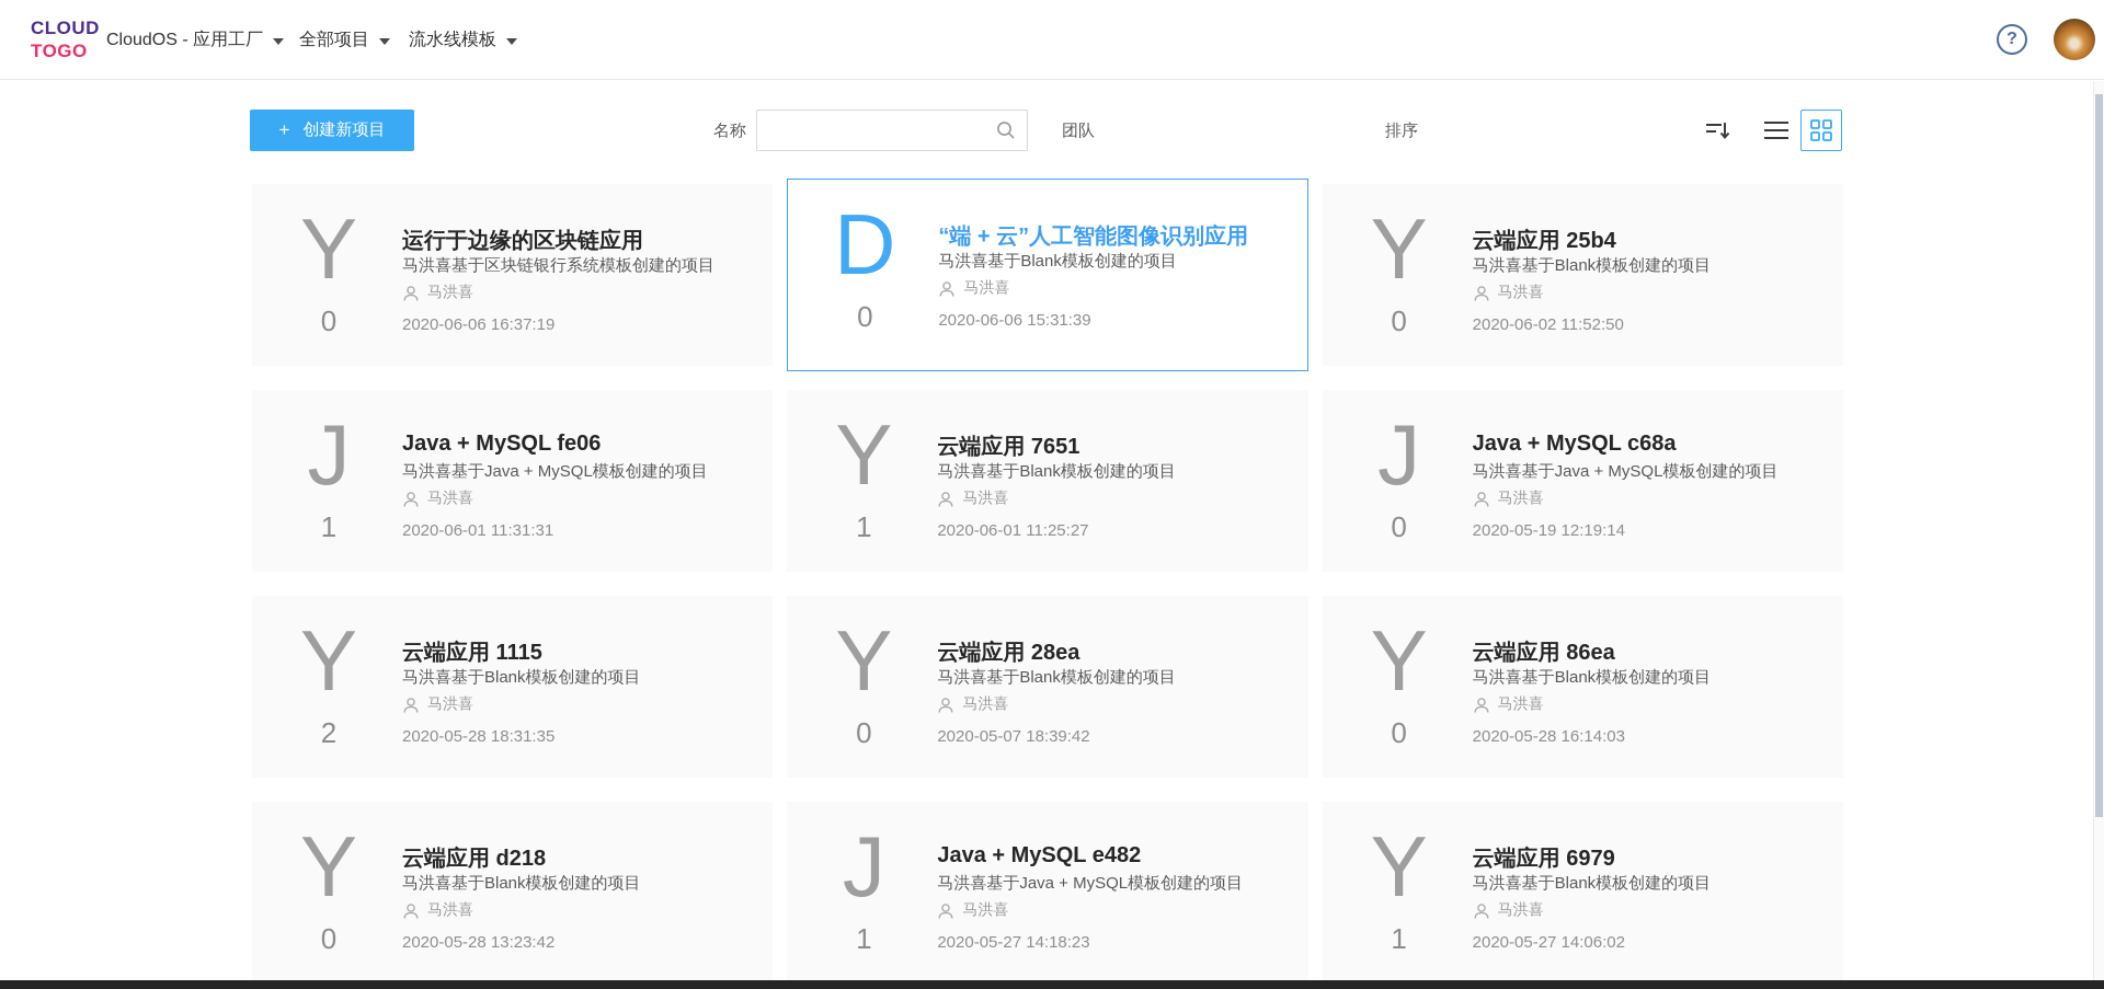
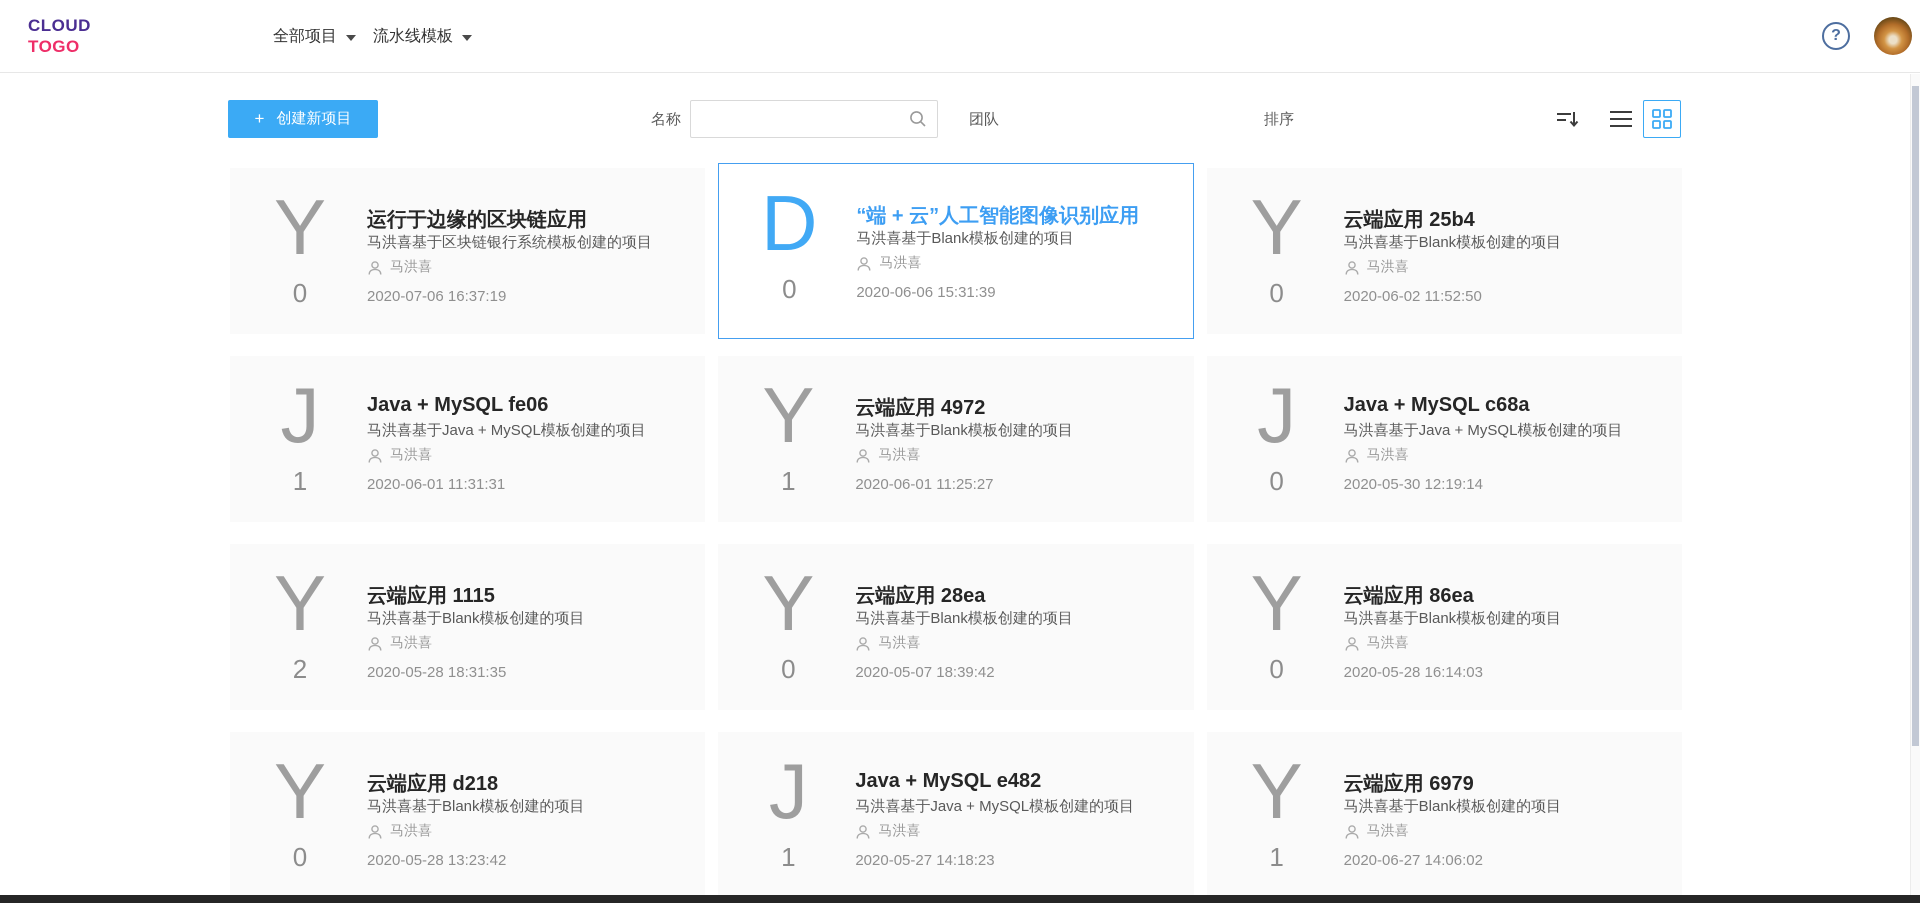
  CLOUD
  TOGO
- CloudOS - 应用工厂
  全部项目
  流水线模板
  ?
  +
  创建新项目
  名称
  团队
  排序
  Y
  0
  运行于边缘的区块链应用
  马洪喜基于区块链银行系统模板创建的项目
  马洪喜
- 2020-06-06 16:37:19
+ 2020-07-06 16:37:19
  D
  0
  “端 + 云”人工智能图像识别应用
  马洪喜基于Blank模板创建的项目
  马洪喜
  2020-06-06 15:31:39
  Y
  0
  云端应用 25b4
  马洪喜基于Blank模板创建的项目
  马洪喜
  2020-06-02 11:52:50
  J
  1
  Java + MySQL fe06
  马洪喜基于Java + MySQL模板创建的项目
  马洪喜
  2020-06-01 11:31:31
  Y
  1
- 云端应用 7651
+ 云端应用 4972
  马洪喜基于Blank模板创建的项目
  马洪喜
  2020-06-01 11:25:27
  J
  0
  Java + MySQL c68a
  马洪喜基于Java + MySQL模板创建的项目
  马洪喜
- 2020-05-19 12:19:14
+ 2020-05-30 12:19:14
  Y
  2
  云端应用 1115
  马洪喜基于Blank模板创建的项目
  马洪喜
  2020-05-28 18:31:35
  Y
  0
  云端应用 28ea
  马洪喜基于Blank模板创建的项目
  马洪喜
  2020-05-07 18:39:42
  Y
  0
  云端应用 86ea
  马洪喜基于Blank模板创建的项目
  马洪喜
  2020-05-28 16:14:03
  Y
  0
  云端应用 d218
  马洪喜基于Blank模板创建的项目
  马洪喜
  2020-05-28 13:23:42
  J
  1
  Java + MySQL e482
  马洪喜基于Java + MySQL模板创建的项目
  马洪喜
  2020-05-27 14:18:23
  Y
  1
  云端应用 6979
  马洪喜基于Blank模板创建的项目
  马洪喜
- 2020-05-27 14:06:02
+ 2020-06-27 14:06:02
